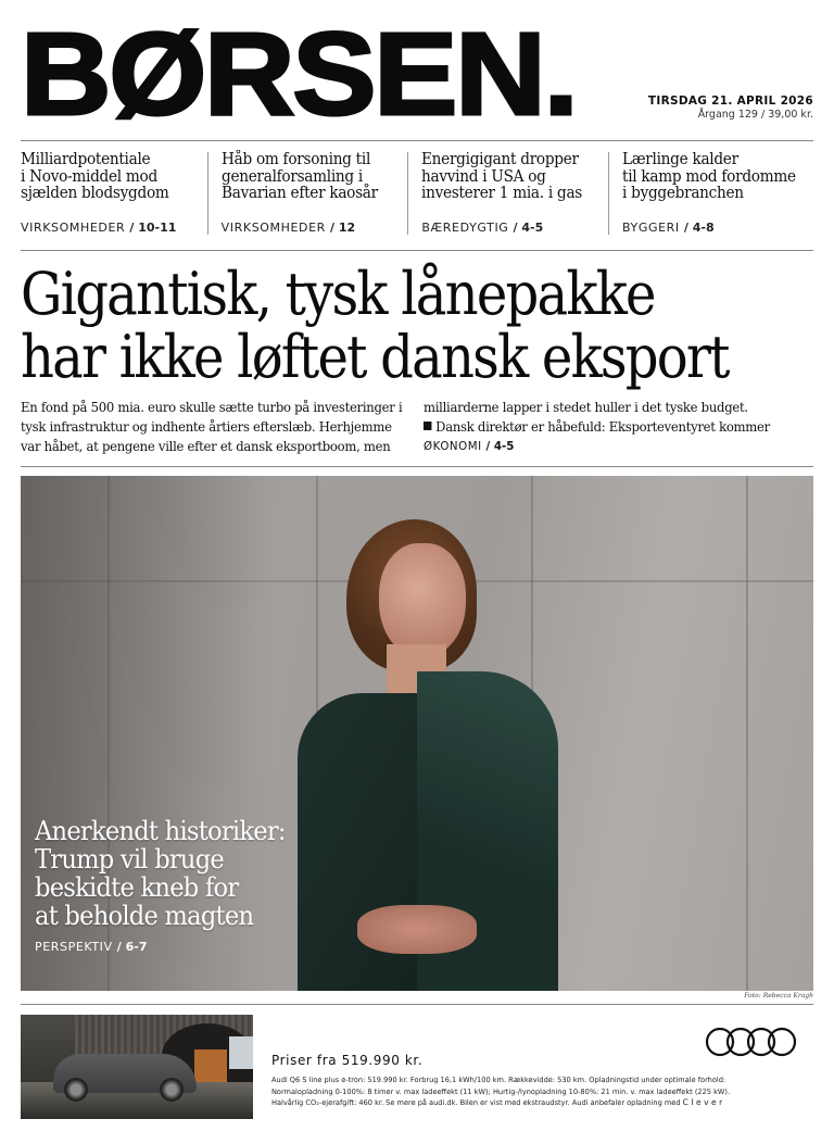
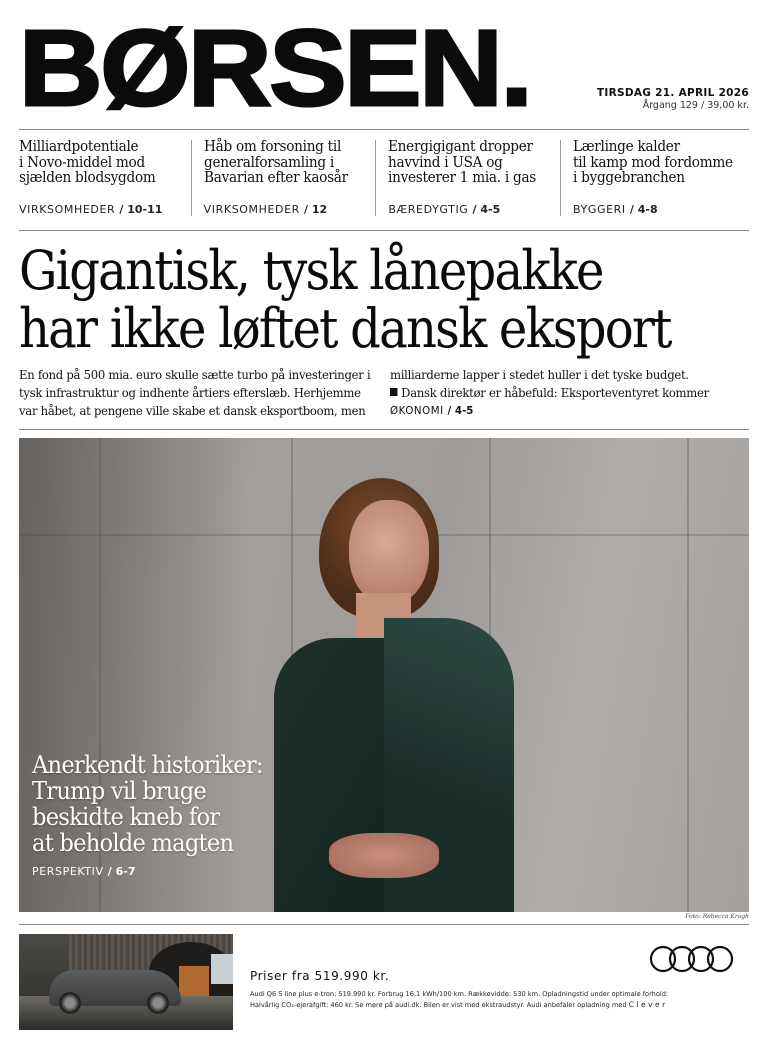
  BØRSEN.
  TIRSDAG 21. APRIL 2026
  Årgang 129 / 39,00 kr.
  Milliardpotentiale
  i Novo-middel mod
  sjælden blodsygdom
  VIRKSOMHEDER / 10-11
  Håb om forsoning til
  generalforsamling i
  Bavarian efter kaosår
  VIRKSOMHEDER / 12
  Energigigant dropper
  havvind i USA og
  investerer 1 mia. i gas
  BÆREDYGTIG / 4-5
  Lærlinge kalder
  til kamp mod fordomme
  i byggebranchen
  BYGGERI / 4-8
  Gigantisk, tysk lånepakke
  har ikke løftet dansk eksport
  En fond på 500 mia. euro skulle sætte turbo på investeringer i
  tysk infrastruktur og indhente årtiers efterslæb. Herhjemme
- var håbet, at pengene ville efter et dansk eksportboom, men
+ var håbet, at pengene ville skabe et dansk eksportboom, men
  milliarderne lapper i stedet huller i det tyske budget.
  Dansk direktør er håbefuld: Eksporteventyret kommer
  ØKONOMI / 4-5
  Anerkendt historiker:
  Trump vil bruge
  beskidte kneb for
  at beholde magten
  PERSPEKTIV / 6-7
  Priser fra 519.990 kr.
  Audi Q6 S line plus e-tron: 519.990 kr. Forbrug 16,1 kWh/100 km. Rækkevidde: 530 km. Opladningstid under optimale forhold:
- Normalopladning 0-100%: 8 timer v. max ladeeffekt (11 kW); Hurtig-/lynopladning 10-80%: 21 min. v. max ladeeffekt (225 kW).
  Halvårlig CO₂-ejerafgift: 460 kr. Se mere på audi.dk. Bilen er vist med ekstraudstyr. Audi anbefaler opladning med Clever
